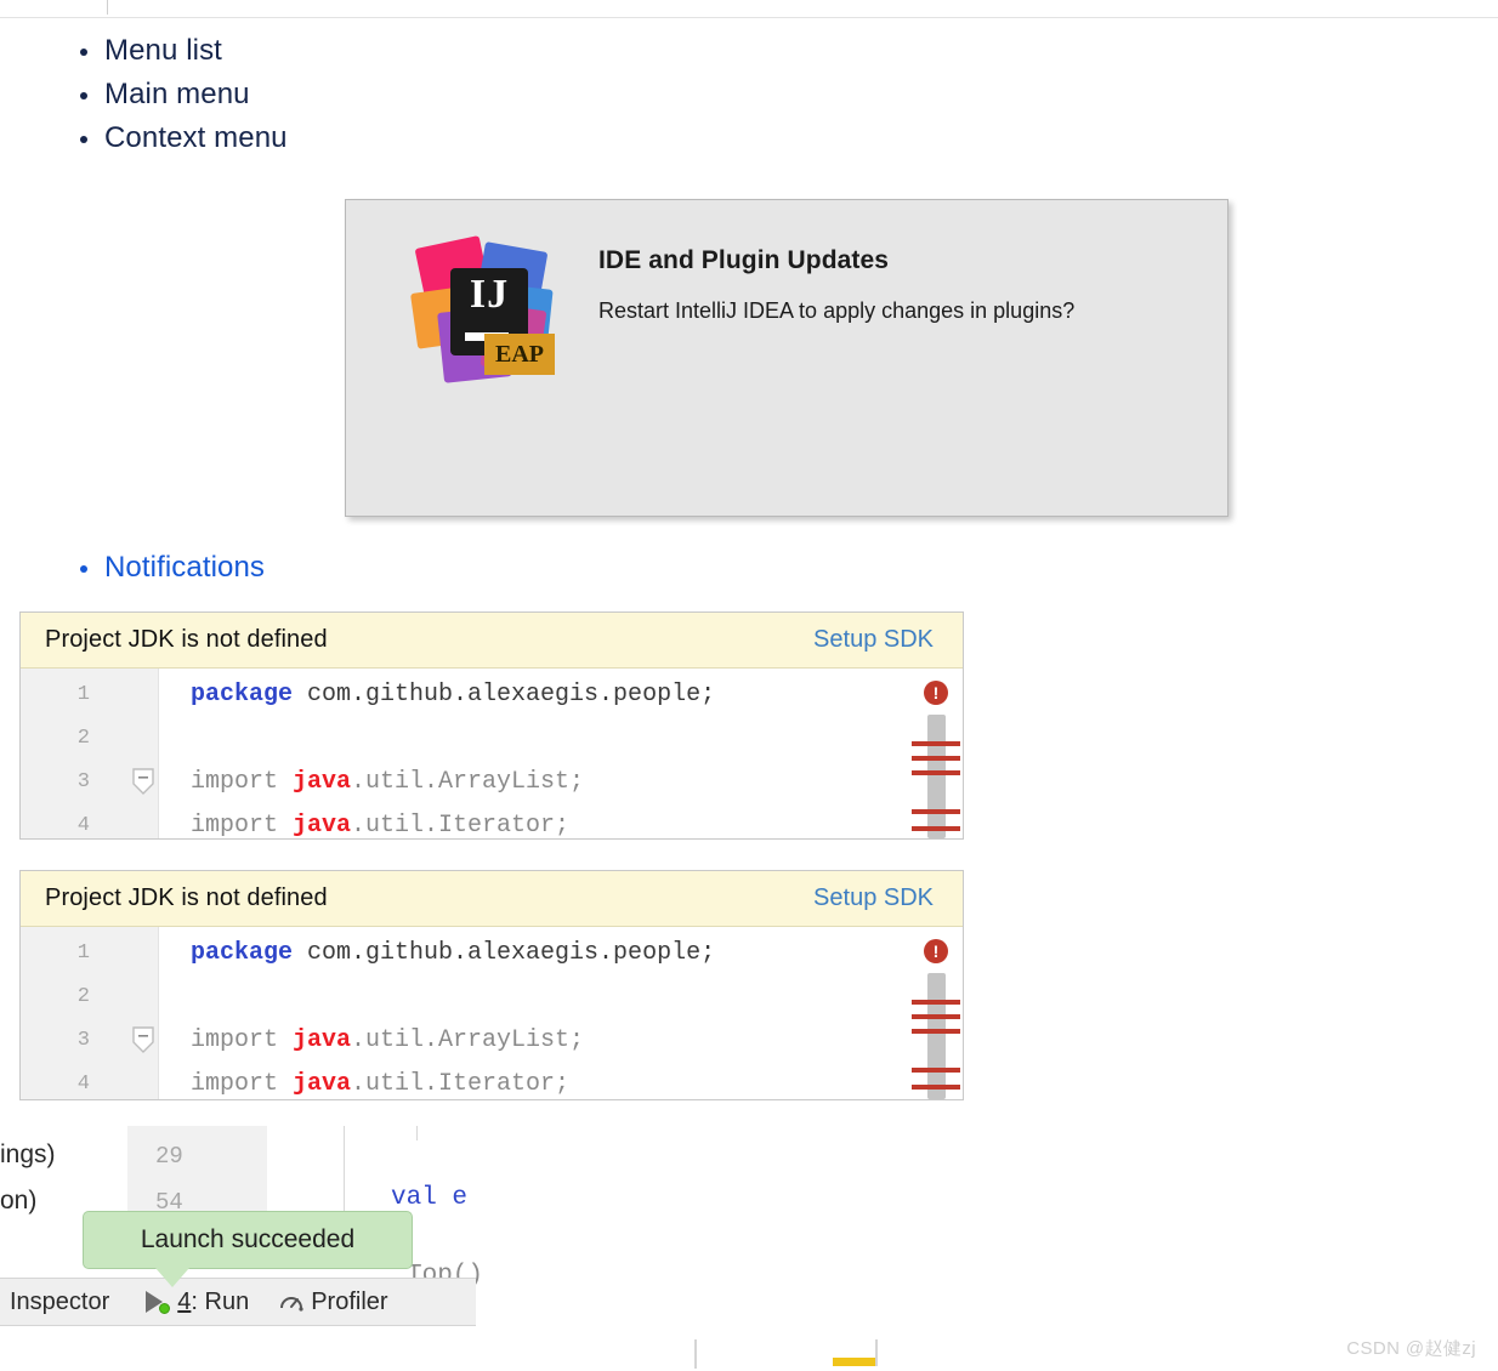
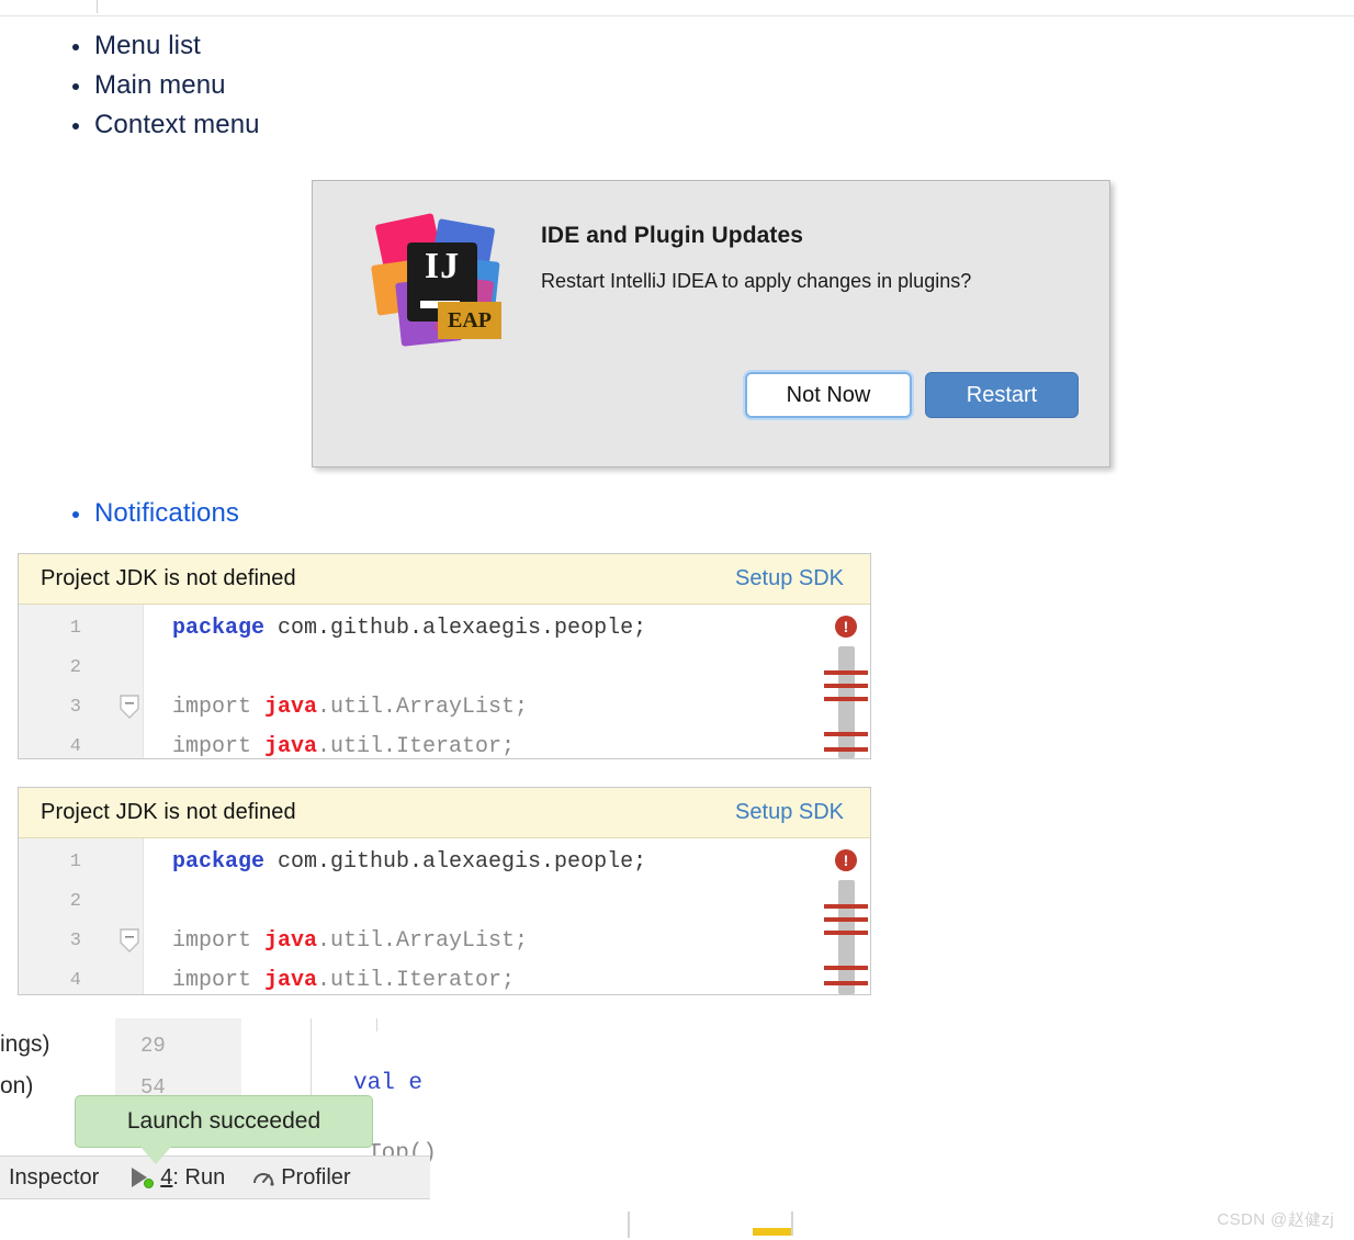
  Menu list
  Main menu
  Context menu
  IJ
  EAP
  IDE and Plugin Updates
  Restart IntelliJ IDEA to apply changes in plugins?
+ Not Now
+ Restart
  Notifications
  Project JDK is not defined
  Setup SDK
  1
  2
  3
  4
  package com.github.alexaegis.people;
  import java.util.ArrayList;
  import java.util.Iterator;
  !
  Project JDK is not defined
  Setup SDK
  1
  2
  3
  4
  package com.github.alexaegis.people;
  import java.util.ArrayList;
  import java.util.Iterator;
  !
  ings)
  on)
  29
  54
  val e
  Top()
  Launch succeeded
  Inspector
  4
  : Run
  Profiler
  CSDN @赵健zj
